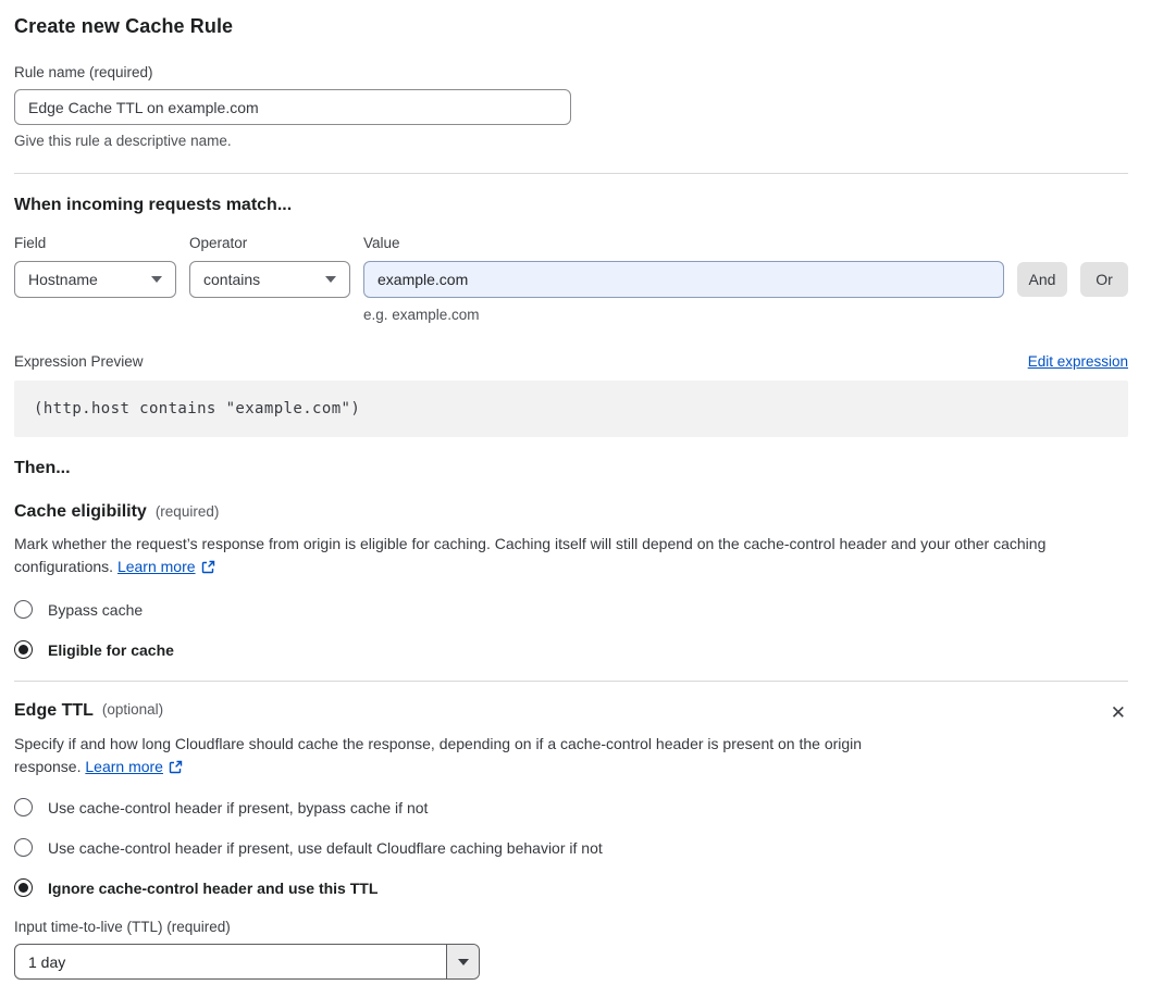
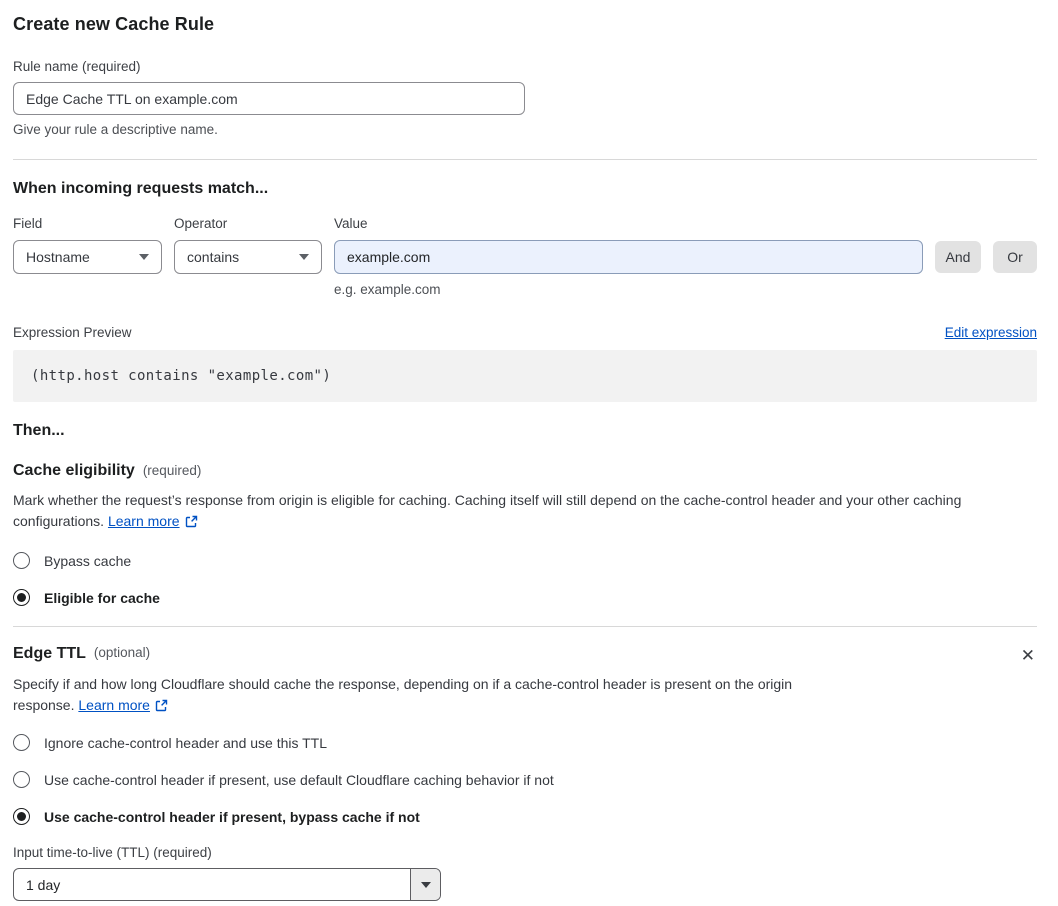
  Create new Cache Rule
  Rule name (required)
  Edge Cache TTL on example.com
- Give this rule a descriptive name.
+ Give your rule a descriptive name.
  When incoming requests match...
  Field
  Operator
  Value
  Hostname
  contains
  example.com
  And
  Or
  e.g. example.com
  Expression Preview
  Edit expression
  (http.host contains "example.com")
  Then...
  Cache eligibility
  (required)
  Mark whether the request’s response from origin is eligible for caching. Caching itself will still depend on the cache-control header and your other caching configurations. Learn more
  Bypass cache
  Eligible for cache
  Edge TTL
  (optional)
  ✕
  Specify if and how long Cloudflare should cache the response, depending on if a cache-control header is present on the origin response. Learn more
- Use cache-control header if present, bypass cache if not
+ Ignore cache-control header and use this TTL
  Use cache-control header if present, use default Cloudflare caching behavior if not
- Ignore cache-control header and use this TTL
+ Use cache-control header if present, bypass cache if not
  Input time-to-live (TTL) (required)
  1 day
